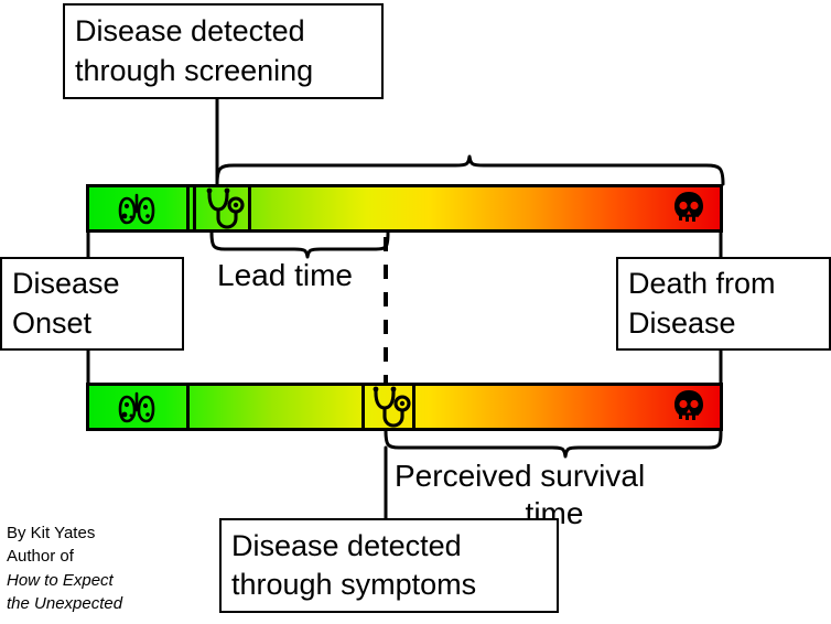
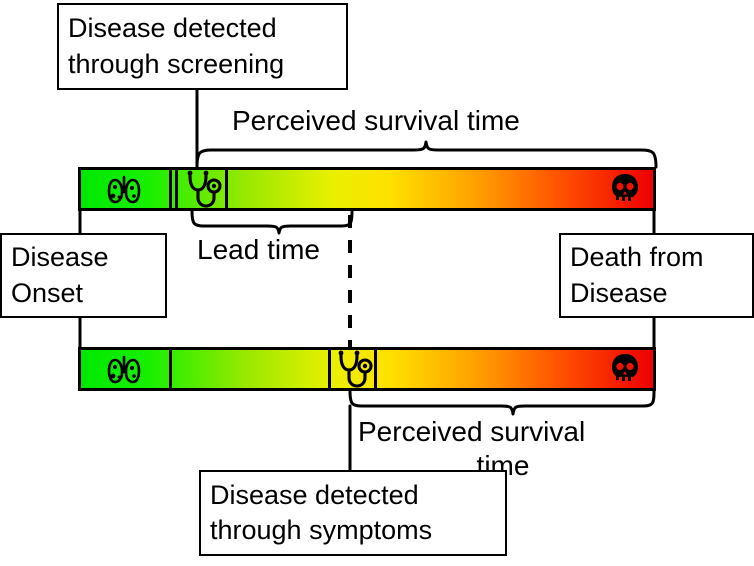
  Disease detected
  through screening
  Disease
  Onset
  Death from
  Disease
  Disease detected
  through symptoms
+ Perceived survival time
  Lead time
  Perceived survival
  time
- By Kit Yates
- Author of
- How to Expect
- the Unexpected
